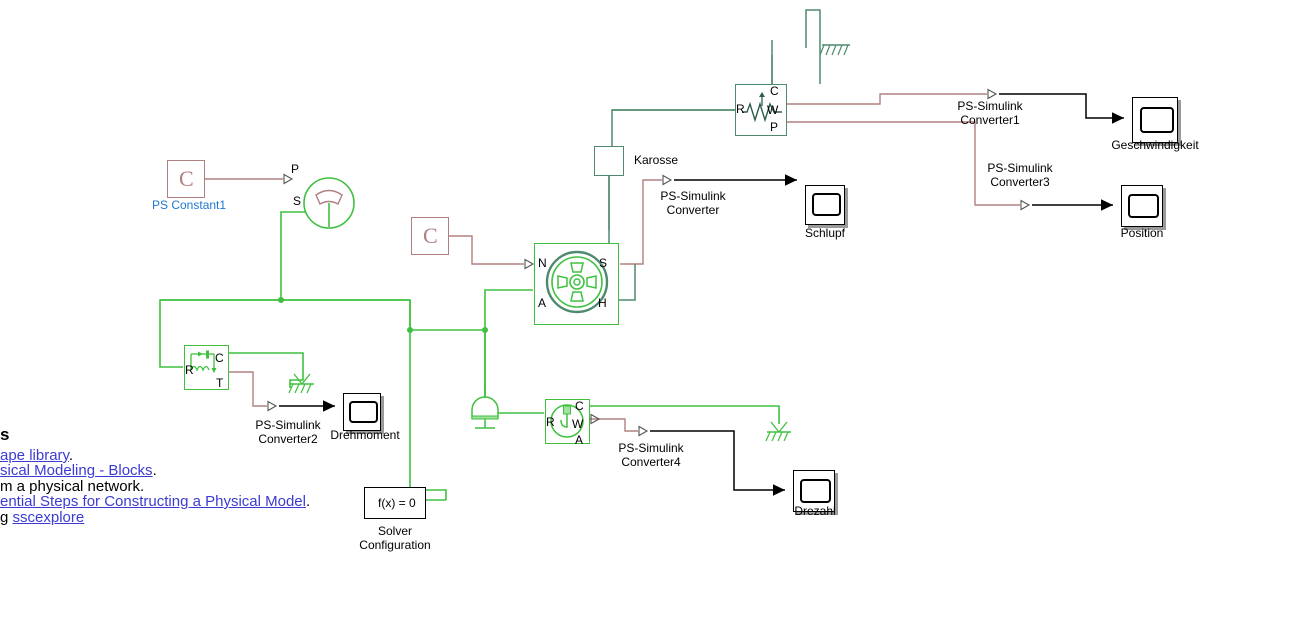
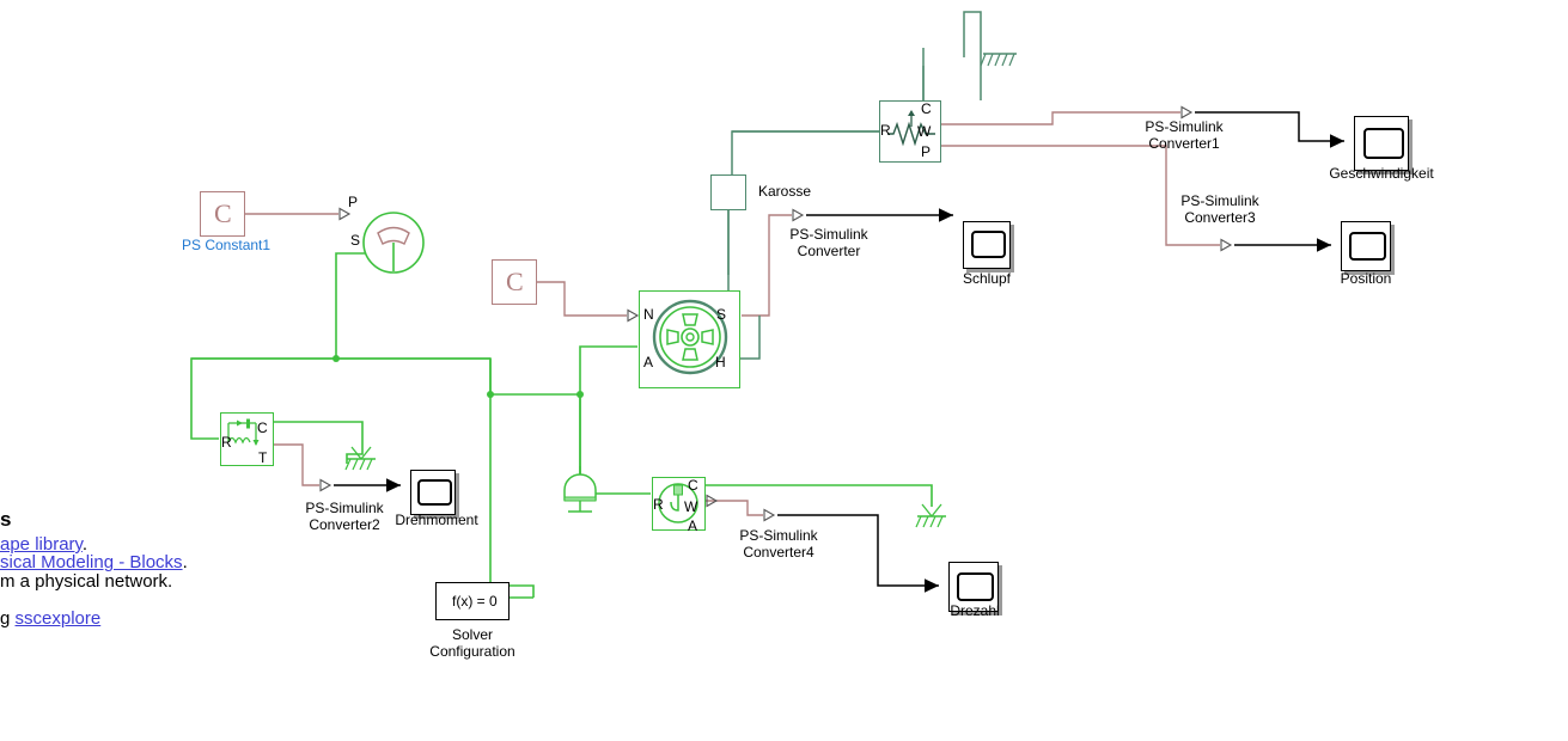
  C
  PS Constant1
  C
  Karosse
  f(x) = 0
  Solver
  Configuration
  Geschwindigkeit
  Schlupf
  Position
  Drehmoment
  Drezahl
  PS-Simulink
  Converter
  PS-Simulink
  Converter1
  PS-Simulink
  Converter3
  PS-Simulink
  Converter2
  PS-Simulink
  Converter4
  P
  S
  N
  S
  A
  H
  R
  C
  W
  P
  R
  C
  T
  R
  C
  W
  A
  s
  ape library.
  sical Modeling - Blocks.
  m a physical network.
- ential Steps for Constructing a Physical Model.
  g sscexplore
